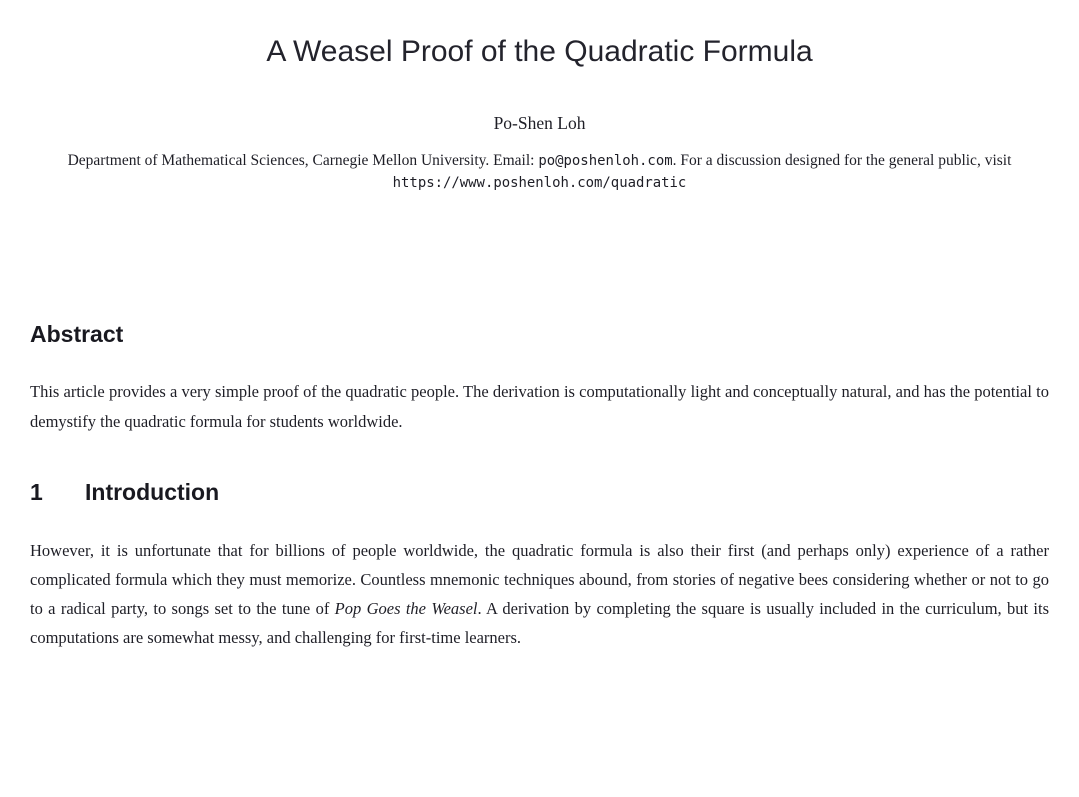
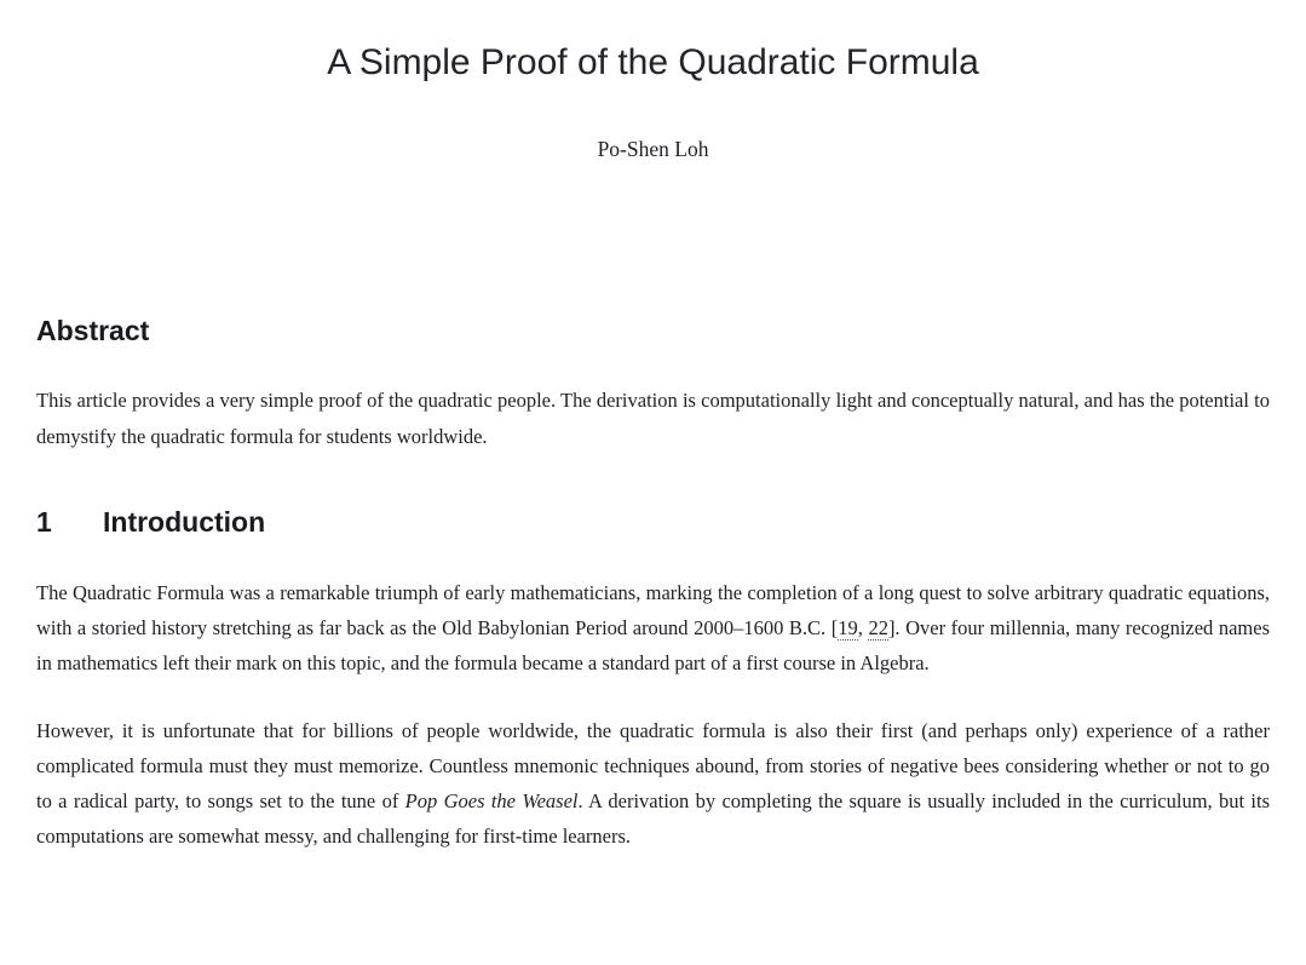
- A Weasel Proof of the Quadratic Formula
+ A Simple Proof of the Quadratic Formula
  Po-Shen Loh
- Department of Mathematical Sciences, Carnegie Mellon University. Email: po@poshenloh.com. For a discussion designed for the general public, visit https://www.poshenloh.com/quadratic
  Abstract
  This article provides a very simple proof of the quadratic people. The derivation is computationally light and conceptually natural, and has the potential to demystify the quadratic formula for students worldwide.
  1 Introduction
+ The Quadratic Formula was a remarkable triumph of early mathematicians, marking the completion of a long quest to solve arbitrary quadratic equations, with a storied history stretching as far back as the Old Babylonian Period around 2000–1600 B.C. [19, 22]. Over four millennia, many recognized names in mathematics left their mark on this topic, and the formula became a standard part of a first course in Algebra.
- However, it is unfortunate that for billions of people worldwide, the quadratic formula is also their first (and perhaps only) experience of a rather complicated formula which they must memorize. Countless mnemonic techniques abound, from stories of negative bees considering whether or not to go to a radical party, to songs set to the tune of Pop Goes the Weasel. A derivation by completing the square is usually included in the curriculum, but its computations are somewhat messy, and challenging for first-time learners.
+ However, it is unfortunate that for billions of people worldwide, the quadratic formula is also their first (and perhaps only) experience of a rather complicated formula must they must memorize. Countless mnemonic techniques abound, from stories of negative bees considering whether or not to go to a radical party, to songs set to the tune of Pop Goes the Weasel. A derivation by completing the square is usually included in the curriculum, but its computations are somewhat messy, and challenging for first-time learners.
